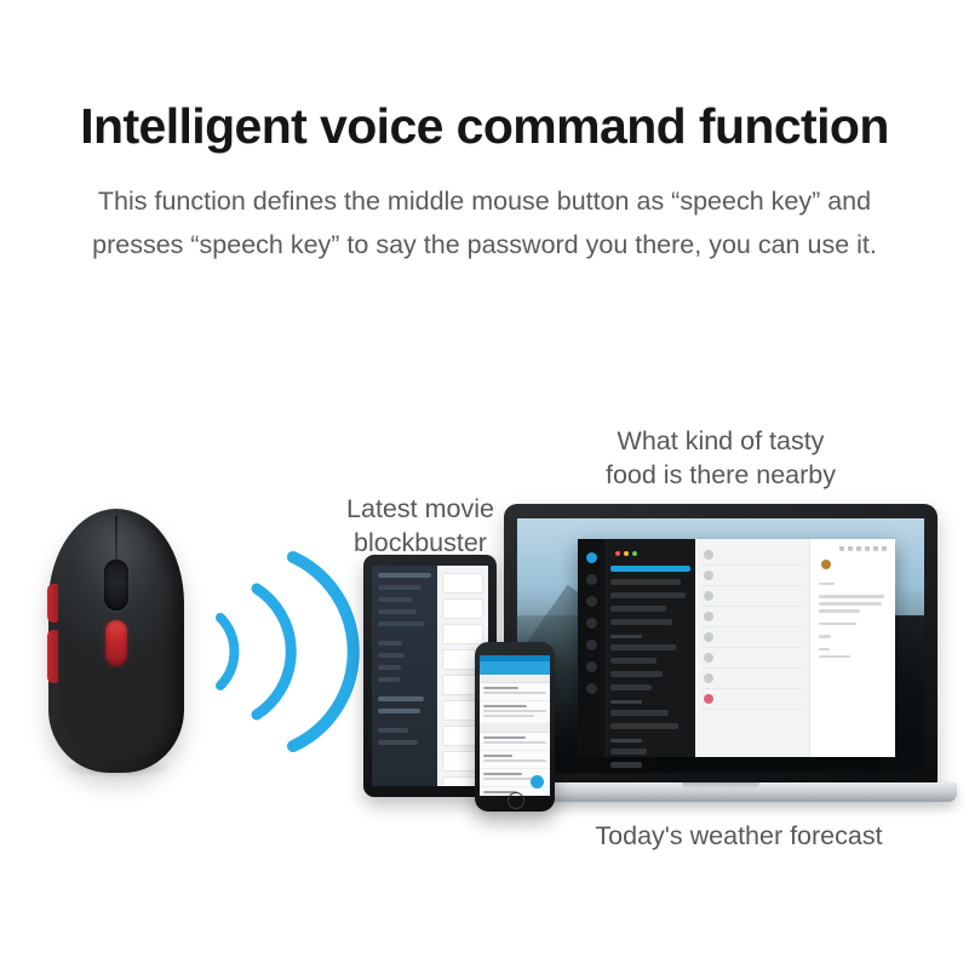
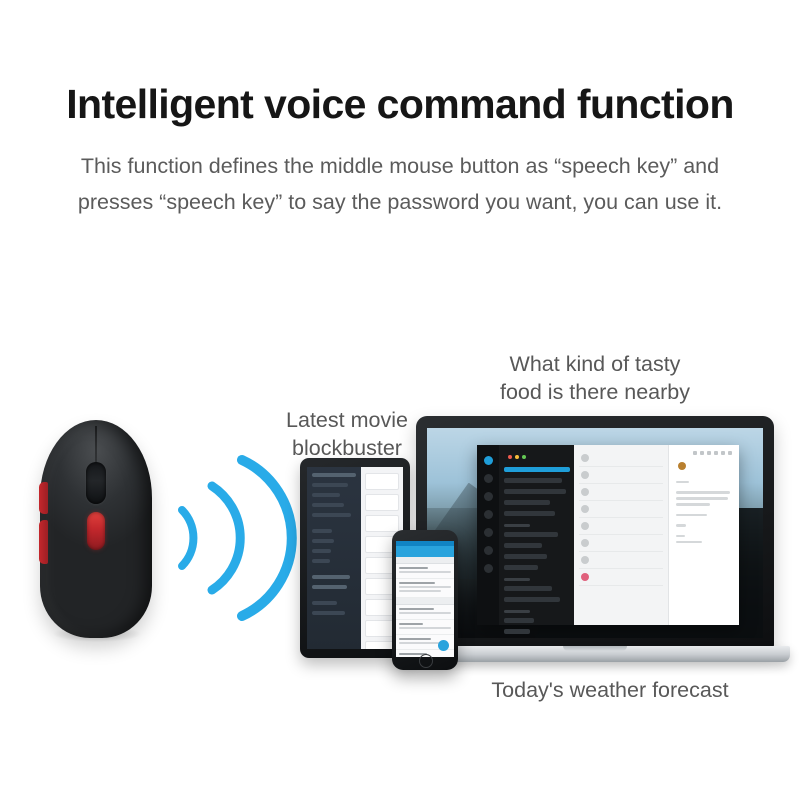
  Intelligent voice command function
- This function defines the middle mouse button as “speech key” and presses “speech key” to say the password you there, you can use it.
+ This function defines the middle mouse button as “speech key” and presses “speech key” to say the password you want, you can use it.
  Latest movie
  blockbuster
  What kind of tasty
  food is there nearby
  Today's weather forecast
